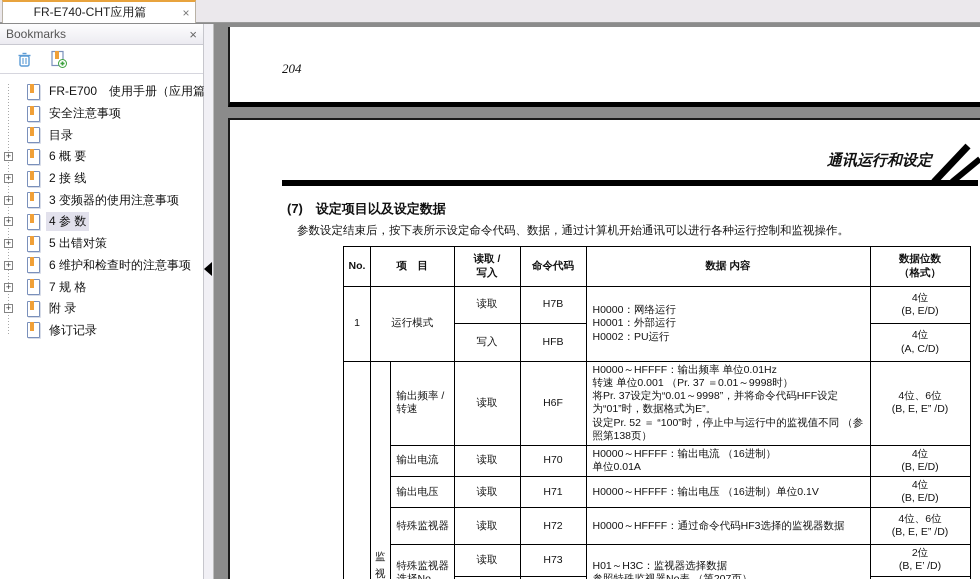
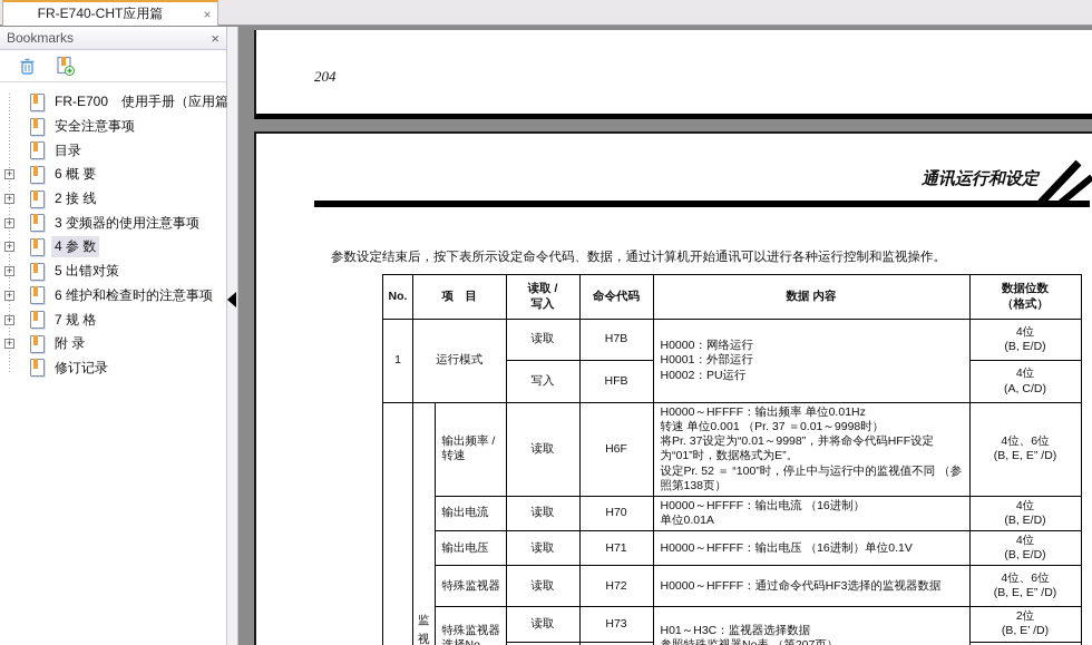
  FR-E740-CHT应用篇
  ×
  Bookmarks
  ×
  FR-E700 使用手册（应用篇
  安全注意事项
  目录
  +
  6 概 要
  +
  2 接 线
  +
  3 变频器的使用注意事项
  +
  4 参 数
  +
  5 出错对策
  +
  6 维护和检查时的注意事项
  +
  7 规 格
  +
  附 录
  修订记录
  204
  通讯运行和设定
- (7) 设定项目以及设定数据
  参数设定结束后，按下表所示设定命令代码、数据，通过计算机开始通讯可以进行各种运行控制和监视操作。
  No.	项 目	读取 / 写入	命令代码	数据 内容	数据位数 （格式）
  1	运行模式	读取	H7B	H0000：网络运行 H0001：外部运行 H0002：PU运行	4位 (B, E/D)
  写入	HFB	4位 (A, C/D)
  	监 视	输出频率 / 转速	读取	H6F	H0000～HFFFF：输出频率 单位0.01Hz 转速 单位0.001 （Pr. 37 ＝0.01～9998时） 将Pr. 37设定为“0.01～9998”，并将命令代码HFF设定为“01”时，数据格式为E”。 设定Pr. 52 ＝ “100”时，停止中与运行中的监视值不同 （参照第138页）	4位、6位 (B, E, E” /D)
  输出电流	读取	H70	H0000～HFFFF：输出电流 （16进制） 单位0.01A	4位 (B, E/D)
  输出电压	读取	H71	H0000～HFFFF：输出电压 （16进制）单位0.1V	4位 (B, E/D)
  特殊监视器	读取	H72	H0000～HFFFF：通过命令代码HF3选择的监视器数据	4位、6位 (B, E, E” /D)
